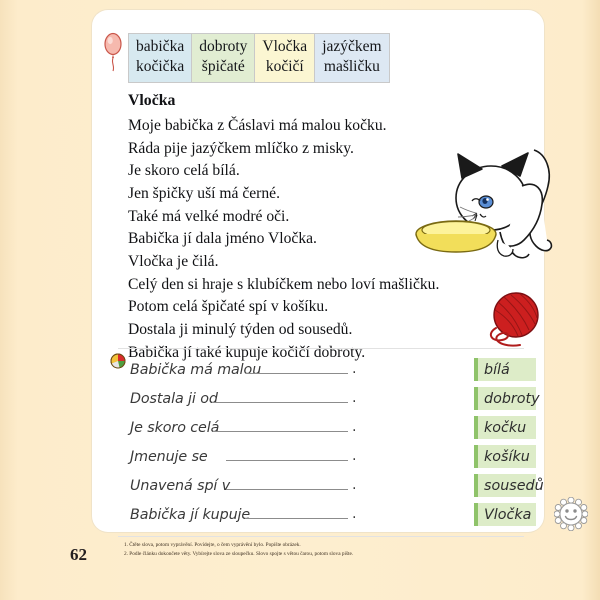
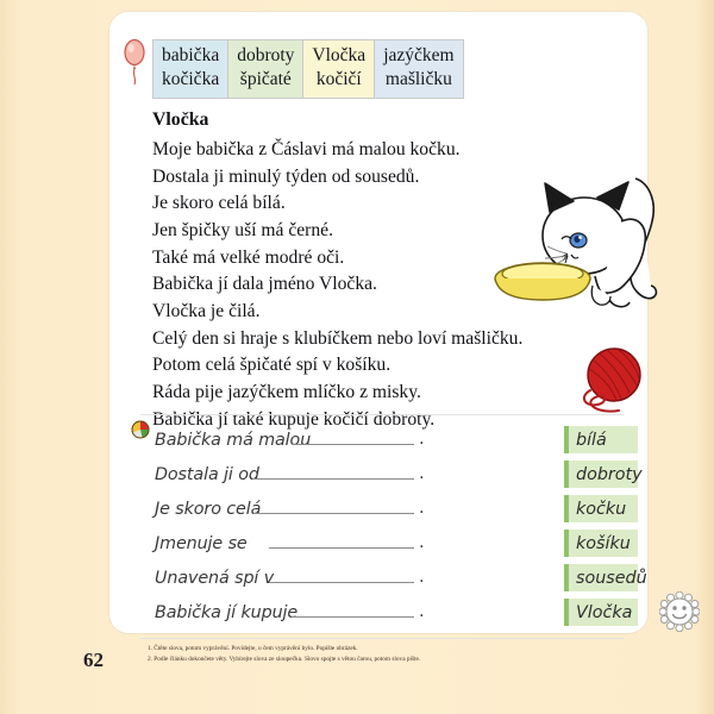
  babička
  kočička
  dobroty
  špičaté
  Vločka
  kočičí
  jazýčkem
  mašličku
  Vločka
  Moje babička z Čáslavi má malou kočku.
- Ráda pije jazýčkem mlíčko z misky.
+ Dostala ji minulý týden od sousedů.
  Je skoro celá bílá.
  Jen špičky uší má černé.
  Také má velké modré oči.
  Babička jí dala jméno Vločka.
  Vločka je čilá.
  Celý den si hraje s klubíčkem nebo loví mašličku.
  Potom celá špičaté spí v košíku.
- Dostala ji minulý týden od sousedů.
+ Ráda pije jazýčkem mlíčko z misky.
  Babička jí také kupuje kočičí dobroty.
  Babička má malou
  .
  bílá
  Dostala ji od
  .
  dobroty
  Je skoro celá
  .
  kočku
  Jmenuje se
  .
  košíku
  Unavená spí v
  .
  sousedů
  Babička jí kupuje
  .
  Vločka
  62
